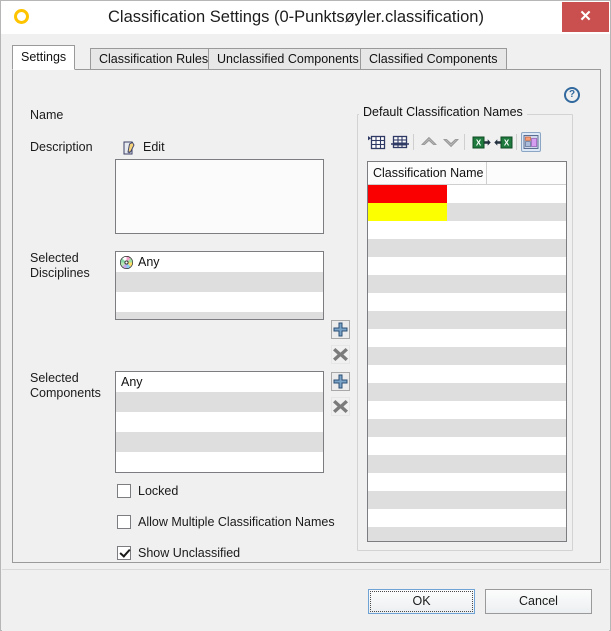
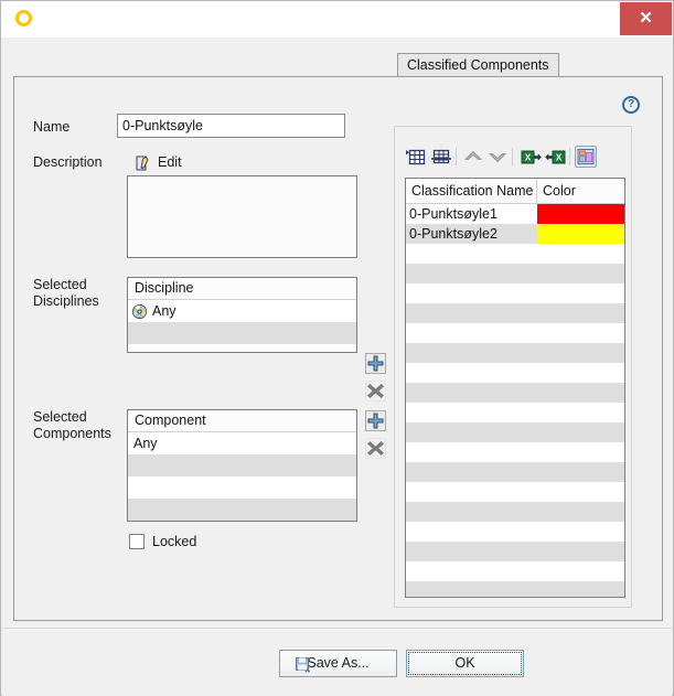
- Classification Settings (0-Punktsøyler.classification)
  ✕
- Settings
- Classification Rules
- Unclassified Components
  Classified Components
  ?
  Name
+ 0-Punktsøyle
  Description
  Edit
  Selected
  Disciplines
+ Discipline
  Any
  Selected
  Components
+ Component
  Any
  Locked
- Allow Multiple Classification Names
- Show Unclassified
- Default Classification Names
  X
  X
  Classification Name
+ Color
+ 0-Punktsøyle1
+ 0-Punktsøyle2
+ Save As...
  OK
- Cancel
